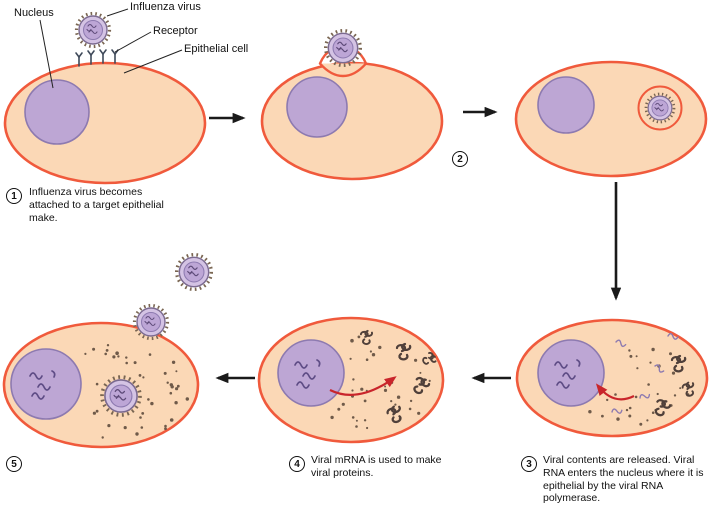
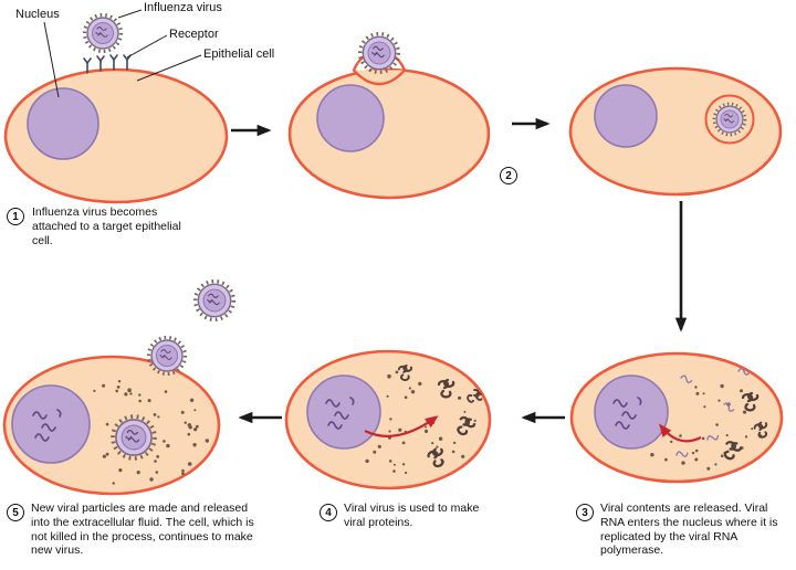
  Nucleus
  Influenza virus
  Receptor
  Epithelial cell
  1
- Influenza virus becomes attached to a target epithelial make.
+ Influenza virus becomes attached to a target epithelial cell.
  2
  3
- Viral contents are released. Viral RNA enters the nucleus where it is epithelial by the viral RNA polymerase.
+ Viral contents are released. Viral RNA enters the nucleus where it is replicated by the viral RNA polymerase.
  4
- Viral mRNA is used to make viral proteins.
+ Viral virus is used to make viral proteins.
  5
+ New viral particles are made and released into the extracellular fluid. The cell, which is not killed in the process, continues to make new virus.
